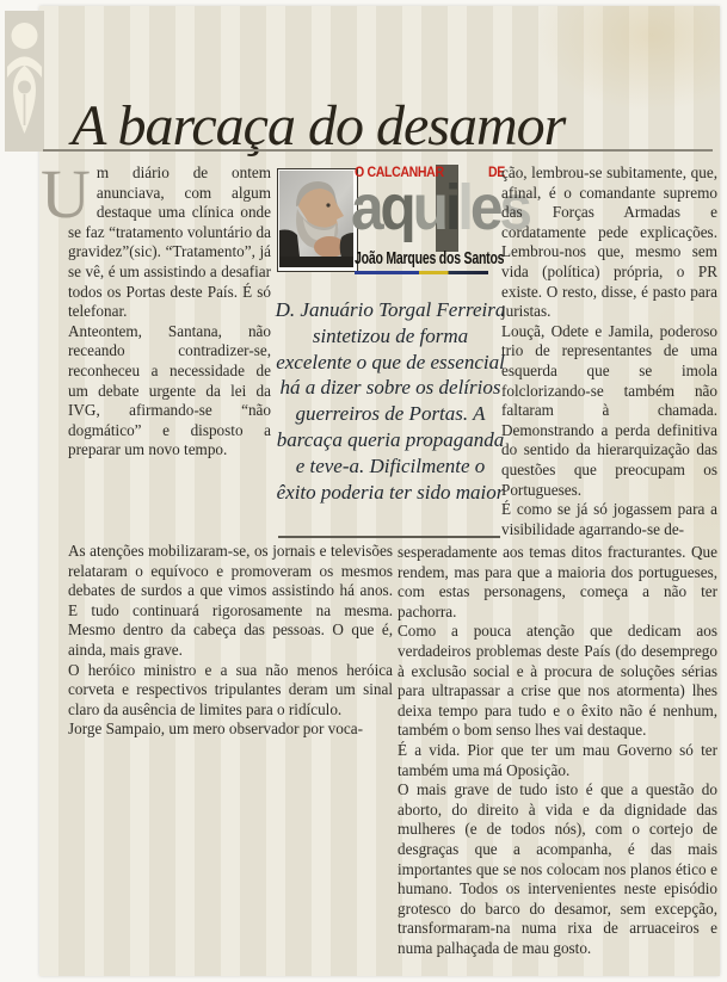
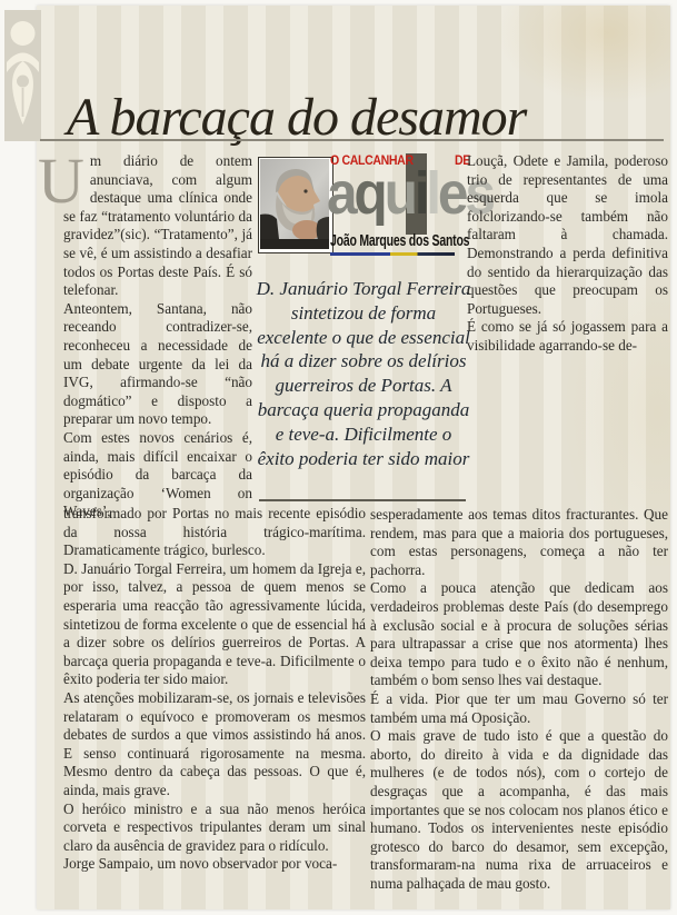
  A barcaça do desamor
  U
  m diário de ontem anunciava, com algum destaque uma clínica onde se faz “tratamento voluntário da gravidez”(sic). “Tratamento”, já se vê, é um assistindo a desafiar todos os Portas deste País. É só telefonar.
  Anteontem, Santana, não receando contradizer-se, reconheceu a necessidade de um debate urgente da lei da IVG, afirmando-se “não dogmático” e disposto a preparar um novo tempo.
+ Com estes novos cenários é, ainda, mais difícil encaixar o episódio da barcaça da organização ‘Women on Waves’,
  O CALCANHAR
  DE
  aquiles
  João Marques dos Santos
  D. Januário Torgal Ferreira sintetizou de forma excelente o que de essencial há a dizer sobre os delírios guerreiros de Portas. A barcaça queria propaganda e teve-a. Dificilmente o êxito poderia ter sido maior
- ção, lembrou-se subitamente, que, afinal, é o comandante supremo das Forças Armadas e cordatamente pede explicações. Lembrou-nos que, mesmo sem vida (política) própria, o PR existe. O resto, disse, é pasto para juristas.
  Louçã, Odete e Jamila, poderoso trio de representantes de uma esquerda que se imola folclorizando-se também não faltaram à chamada. Demonstrando a perda definitiva do sentido da hierarquização das questões que preocupam os Portugueses.
  É como se já só jogassem para a visibilidade agarrando-se de-
+ transformado por Portas no mais recente episódio da nossa história trágico-marítima. Dramaticamente trágico, burlesco.
+ D. Januário Torgal Ferreira, um homem da Igreja e, por isso, talvez, a pessoa de quem menos se esperaria uma reacção tão agressivamente lúcida, sintetizou de forma excelente o que de essencial há a dizer sobre os delírios guerreiros de Portas. A barcaça queria propaganda e teve-a. Dificilmente o êxito poderia ter sido maior.
- As atenções mobilizaram-se, os jornais e televisões relataram o equívoco e promoveram os mesmos debates de surdos a que vimos assistindo há anos. E tudo continuará rigorosamente na mesma. Mesmo dentro da cabeça das pessoas. O que é, ainda, mais grave.
+ As atenções mobilizaram-se, os jornais e televisões relataram o equívoco e promoveram os mesmos debates de surdos a que vimos assistindo há anos. E senso continuará rigorosamente na mesma. Mesmo dentro da cabeça das pessoas. O que é, ainda, mais grave.
- O heróico ministro e a sua não menos heróica corveta e respectivos tripulantes deram um sinal claro da ausência de limites para o ridículo.
+ O heróico ministro e a sua não menos heróica corveta e respectivos tripulantes deram um sinal claro da ausência de gravidez para o ridículo.
- Jorge Sampaio, um mero observador por voca-
+ Jorge Sampaio, um novo observador por voca-
  sesperadamente aos temas ditos fracturantes. Que rendem, mas para que a maioria dos portugueses, com estas personagens, começa a não ter pachorra.
  Como a pouca atenção que dedicam aos verdadeiros problemas deste País (do desemprego à exclusão social e à procura de soluções sérias para ultrapassar a crise que nos atormenta) lhes deixa tempo para tudo e o êxito não é nenhum, também o bom senso lhes vai destaque.
  É a vida. Pior que ter um mau Governo só ter também uma má Oposição.
  O mais grave de tudo isto é que a questão do aborto, do direito à vida e da dignidade das mulheres (e de todos nós), com o cortejo de desgraças que a acompanha, é das mais importantes que se nos colocam nos planos ético e humano. Todos os intervenientes neste episódio grotesco do barco do desamor, sem excepção, transformaram-na numa rixa de arruaceiros e numa palhaçada de mau gosto.
